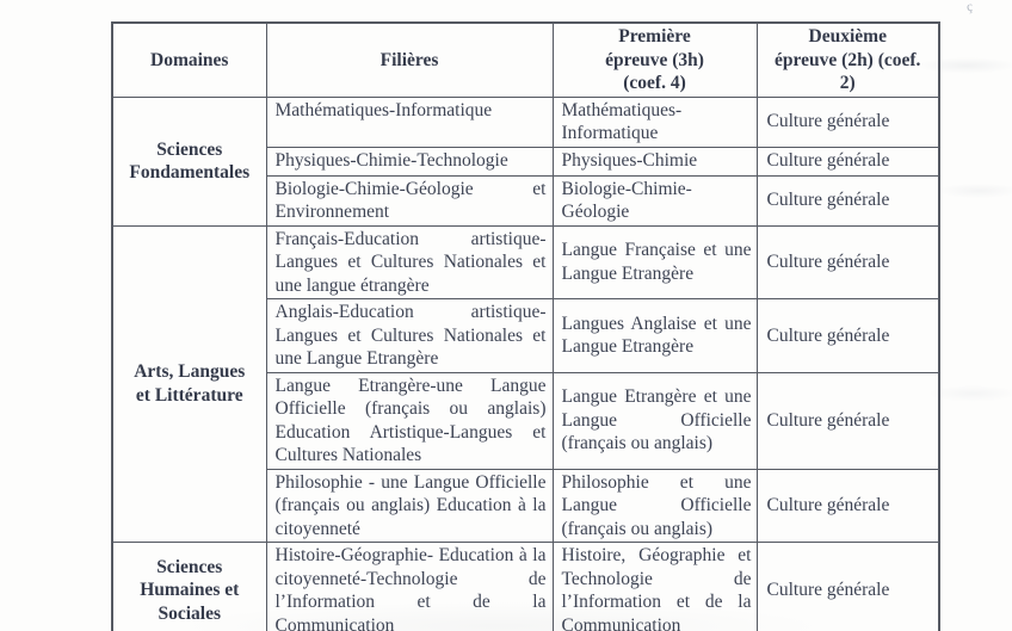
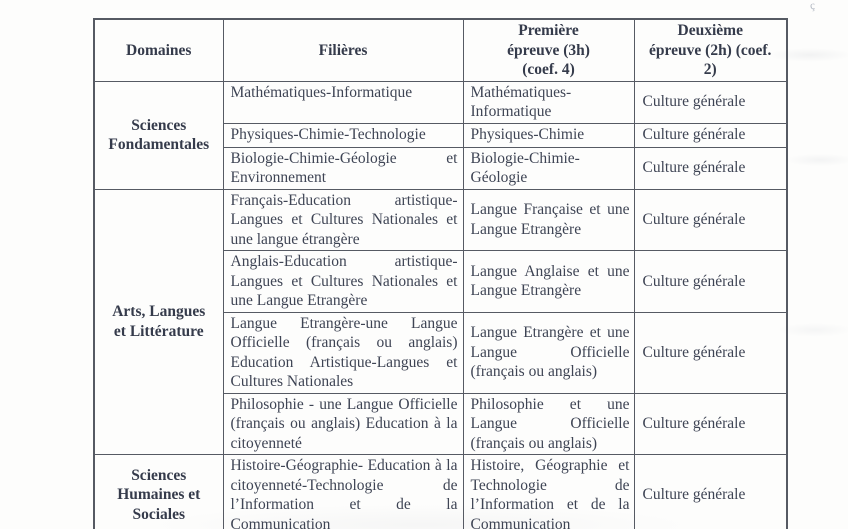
  Domaines	Filières	Première épreuve (3h) (coef. 4)	Deuxième épreuve (2h) (coef. 2)
  Sciences Fondamentales	Mathématiques-Informatique	Mathématiques-Informatique	Culture générale
  Physiques-Chimie-Technologie	Physiques-Chimie	Culture générale
  Biologie-Chimie-Géologie et Environnement	Biologie-Chimie-Géologie	Culture générale
  Arts, Langues et Littérature	Français-Education artistique- Langues et Cultures Nationales et une langue étrangère	Langue Française et une Langue Etrangère	Culture générale
- Anglais-Education artistique- Langues et Cultures Nationales et une Langue Etrangère	Langues Anglaise et une Langue Etrangère	Culture générale
+ Anglais-Education artistique- Langues et Cultures Nationales et une Langue Etrangère	Langue Anglaise et une Langue Etrangère	Culture générale
  Langue Etrangère-une Langue Officielle (français ou anglais) Education Artistique-Langues et Cultures Nationales	Langue Etrangère et une Langue Officielle (français ou anglais)	Culture générale
  Philosophie - une Langue Officielle (français ou anglais) Education à la citoyenneté	Philosophie et une Langue Officielle (français ou anglais)	Culture générale
  Sciences Humaines et Sociales	Histoire-Géographie- Education à la citoyenneté-Technologie de l’Information et de la Communication	Histoire, Géographie et Technologie de l’Information et de la Communication	Culture générale
